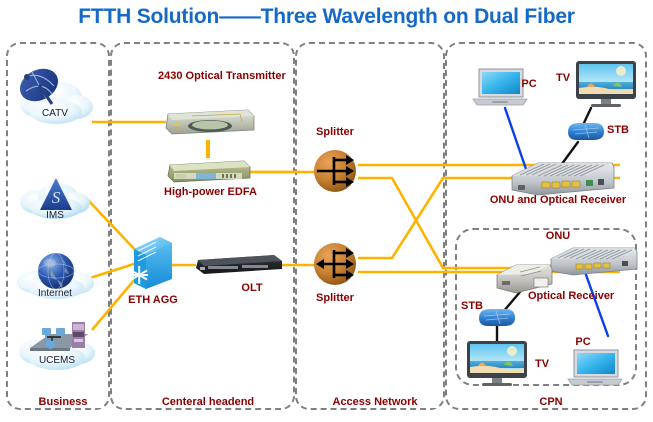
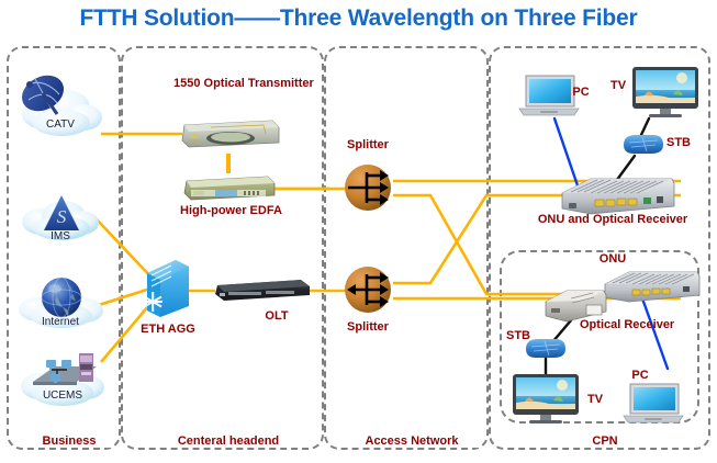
- FTTH Solution——Three Wavelength on Dual Fiber
+ FTTH Solution——Three Wavelength on Three Fiber
  CATV
  S
  IMS
  Internet
  UCEMS
- 2430 Optical Transmitter
+ 1550 Optical Transmitter
  High-power EDFA
  ETH AGG
  OLT
  Splitter
  Splitter
  PC
  TV
  STB
  ONU and Optical Receiver
  ONU
  Optical Receiver
  STB
  TV
  PC
  Business
  Centeral headend
  Access Network
  CPN
